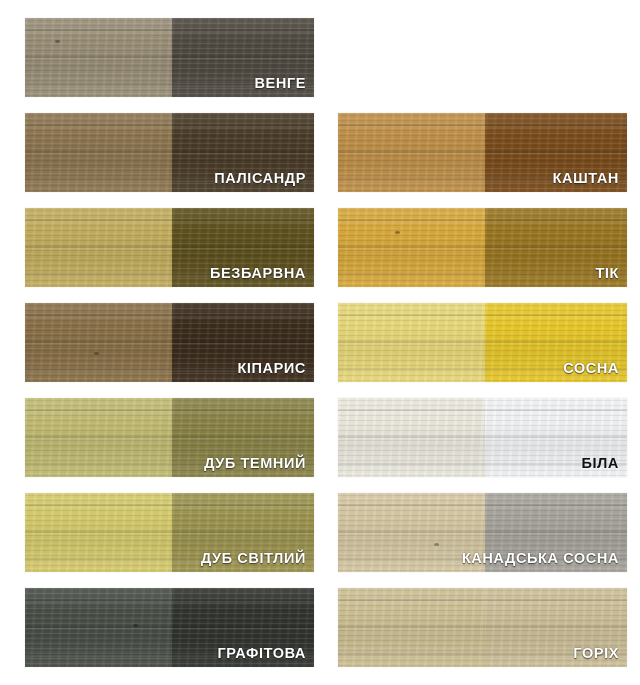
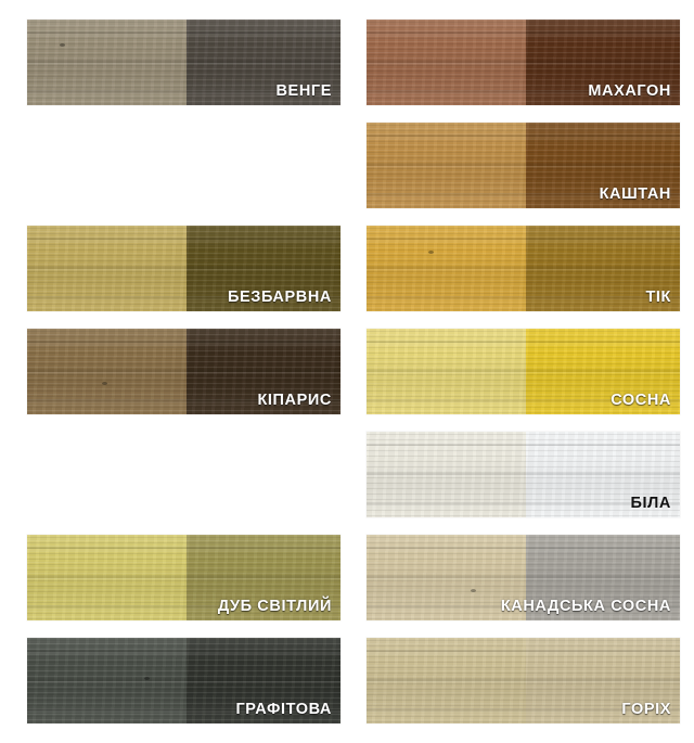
  ВЕНГЕ
- ПАЛІСАНДР
  БЕЗБАРВНА
  КІПАРИС
- ДУБ ТЕМНИЙ
  ДУБ СВІТЛИЙ
  ГРАФІТОВА
+ МАХАГОН
  КАШТАН
  ТІК
  СОСНА
  БІЛА
  КАНАДСЬКА СОСНА
  ГОРІХ
